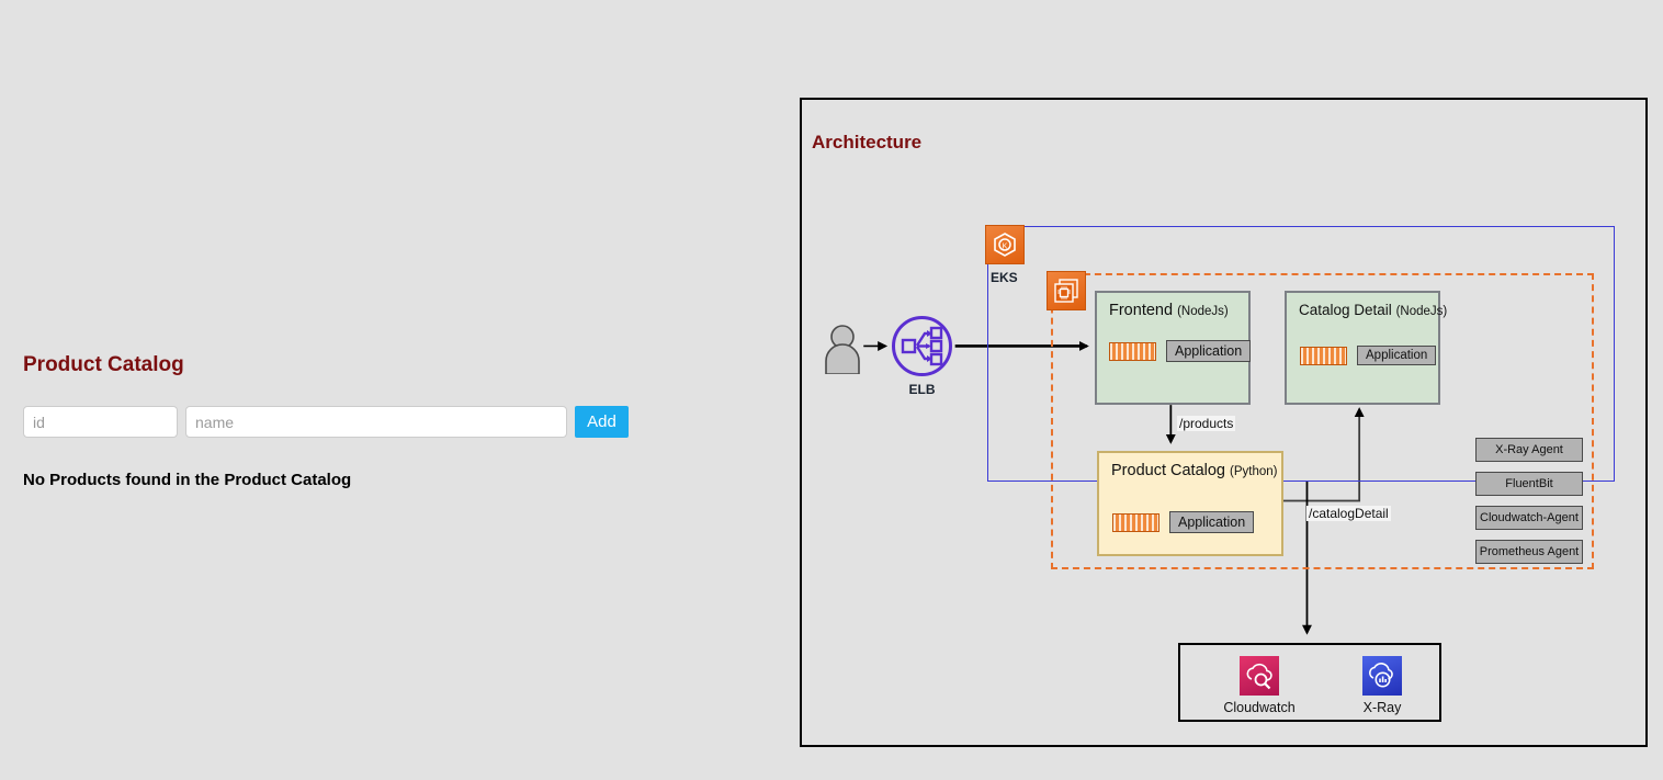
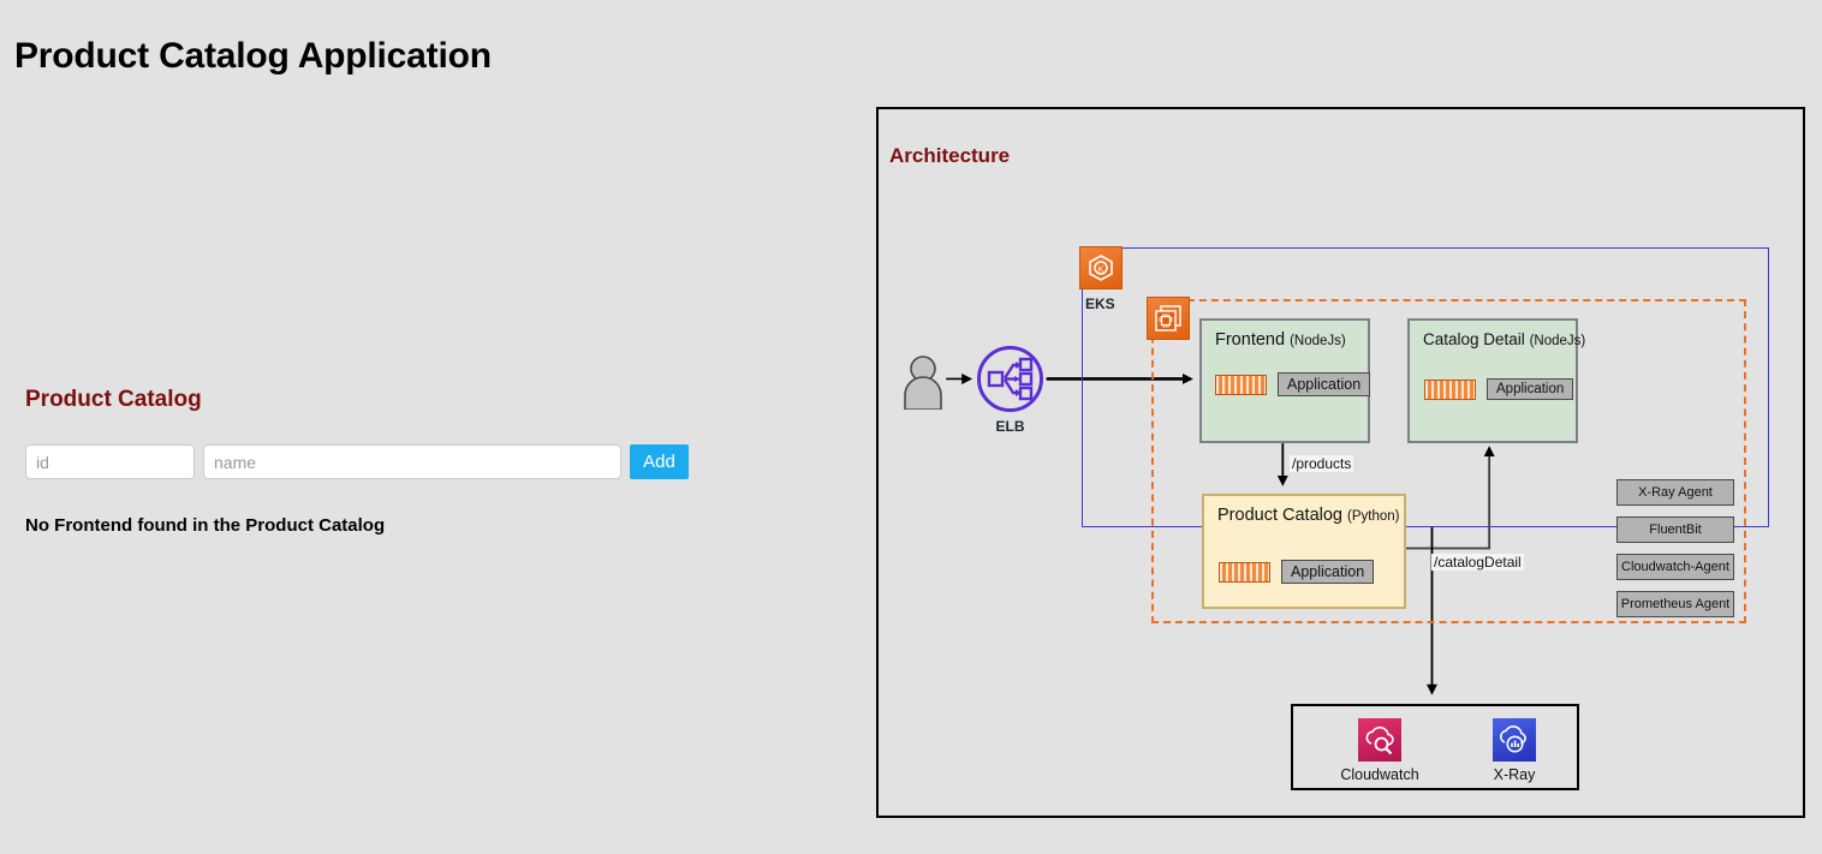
+ Product Catalog Application
  Product Catalog
  id
  name
  Add
- No Products found in the Product Catalog
+ No Frontend found in the Product Catalog
  Architecture
  EKS
  ELB
  Frontend (NodeJs)
  Application
  Catalog Detail (NodeJs)
  Application
  Product Catalog (Python)
  Application
  /products
  /catalogDetail
  X-Ray Agent
  FluentBit
  Cloudwatch-Agent
  Prometheus Agent
  Cloudwatch
  X-Ray
